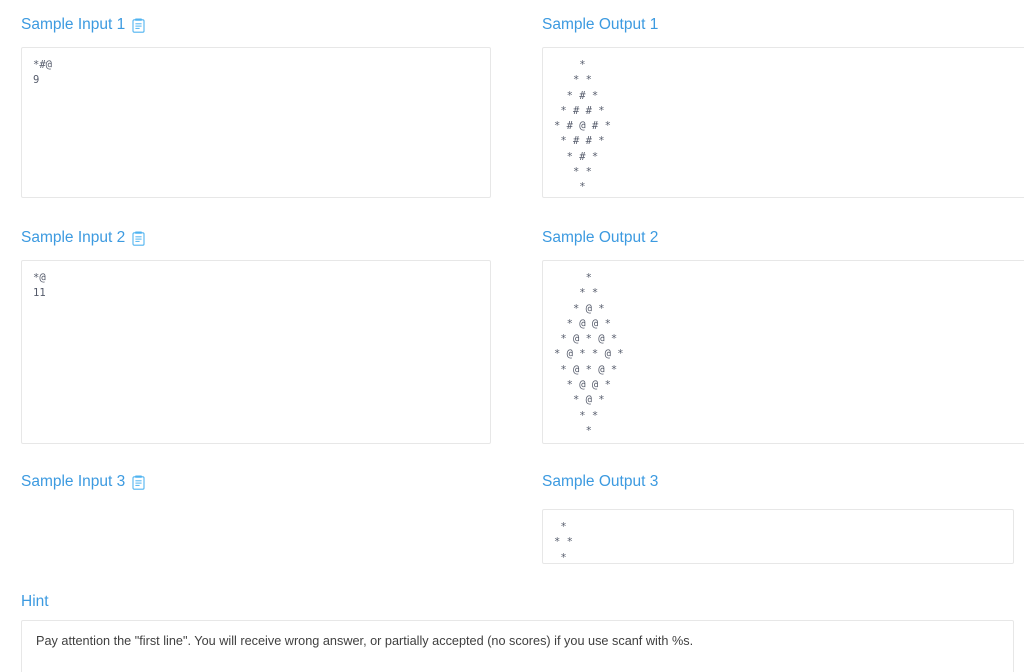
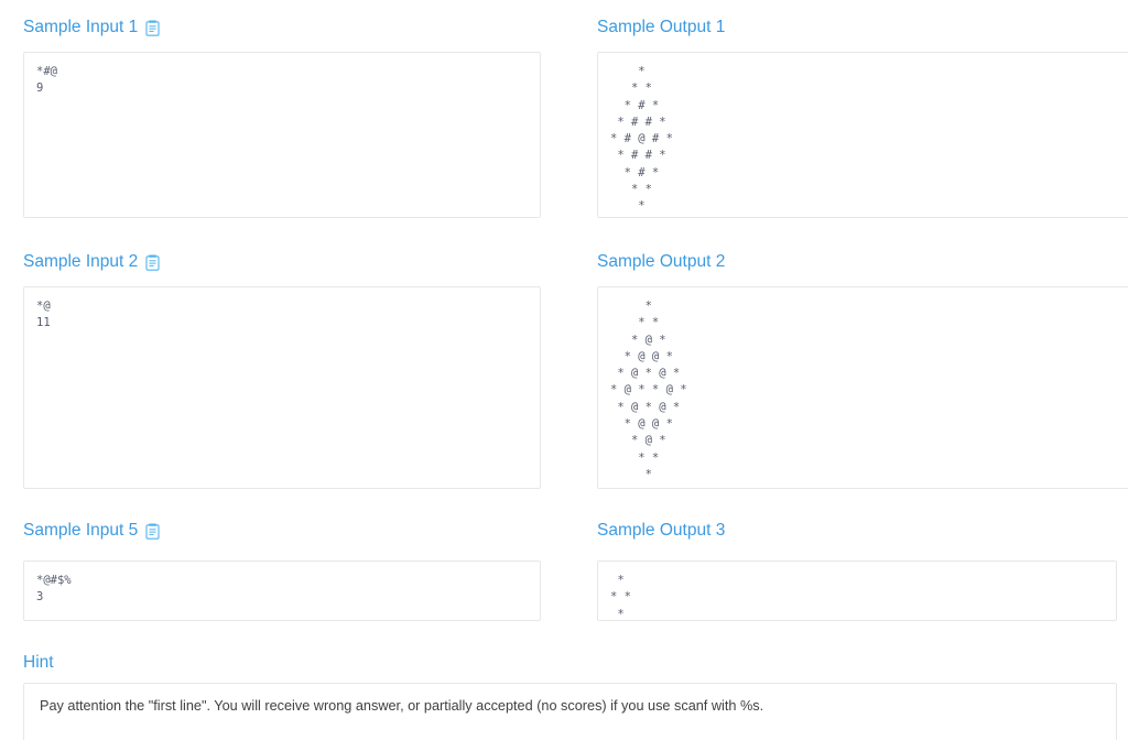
  Sample Input 1
  Sample Output 1
  *#@
  9
  *
  * *
  * # *
  * # # *
  * # @ # *
  * # # *
  * # *
  * *
  *
  Sample Input 2
  Sample Output 2
  *@
  11
  *
  * *
  * @ *
  * @ @ *
  * @ * @ *
  * @ * * @ *
  * @ * @ *
  * @ @ *
  * @ *
  * *
  *
- Sample Input 3
+ Sample Input 5
  Sample Output 3
+ *@#$%
+ 3
  *
  * *
  *
  Hint
  Pay attention the "first line". You will receive wrong answer, or partially accepted (no scores) if you use scanf with %s.
